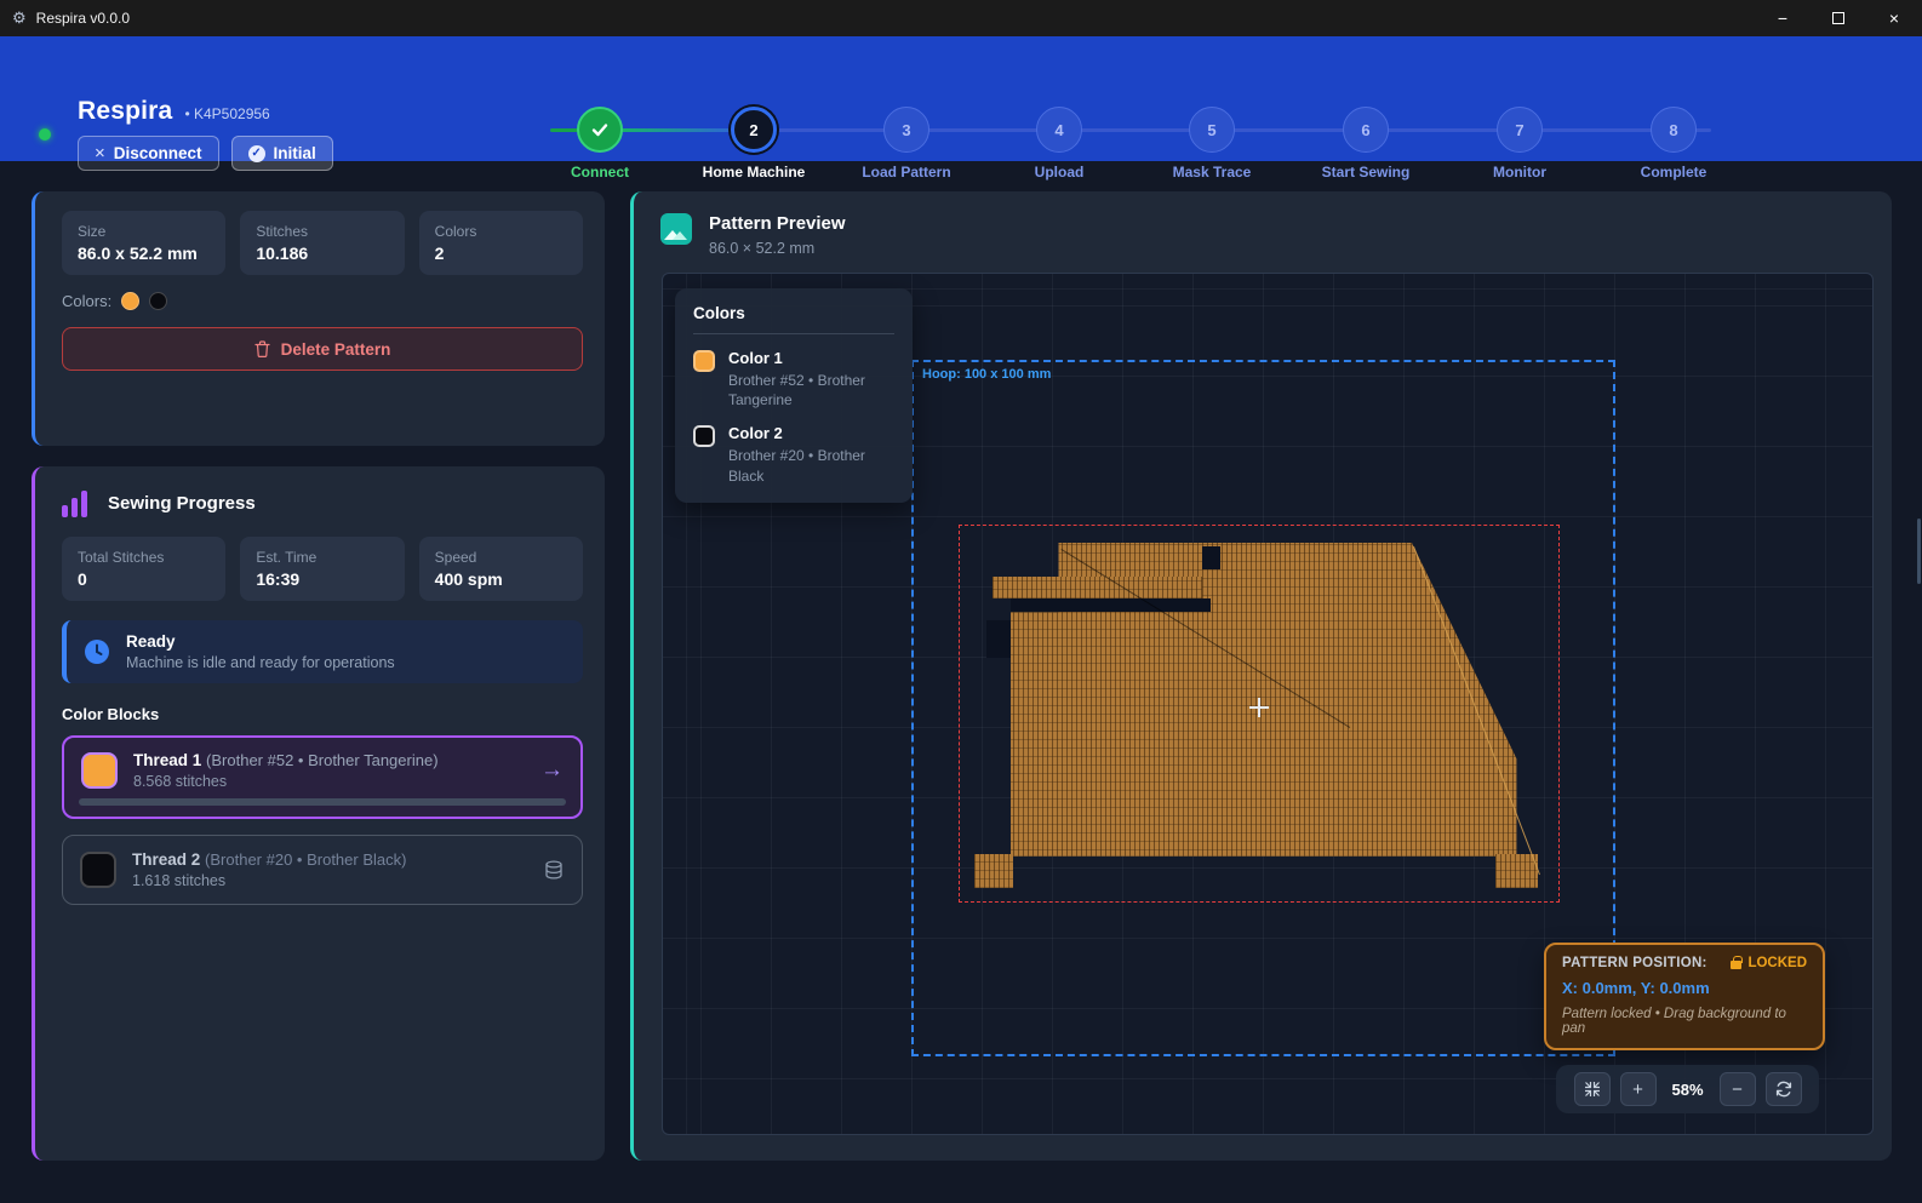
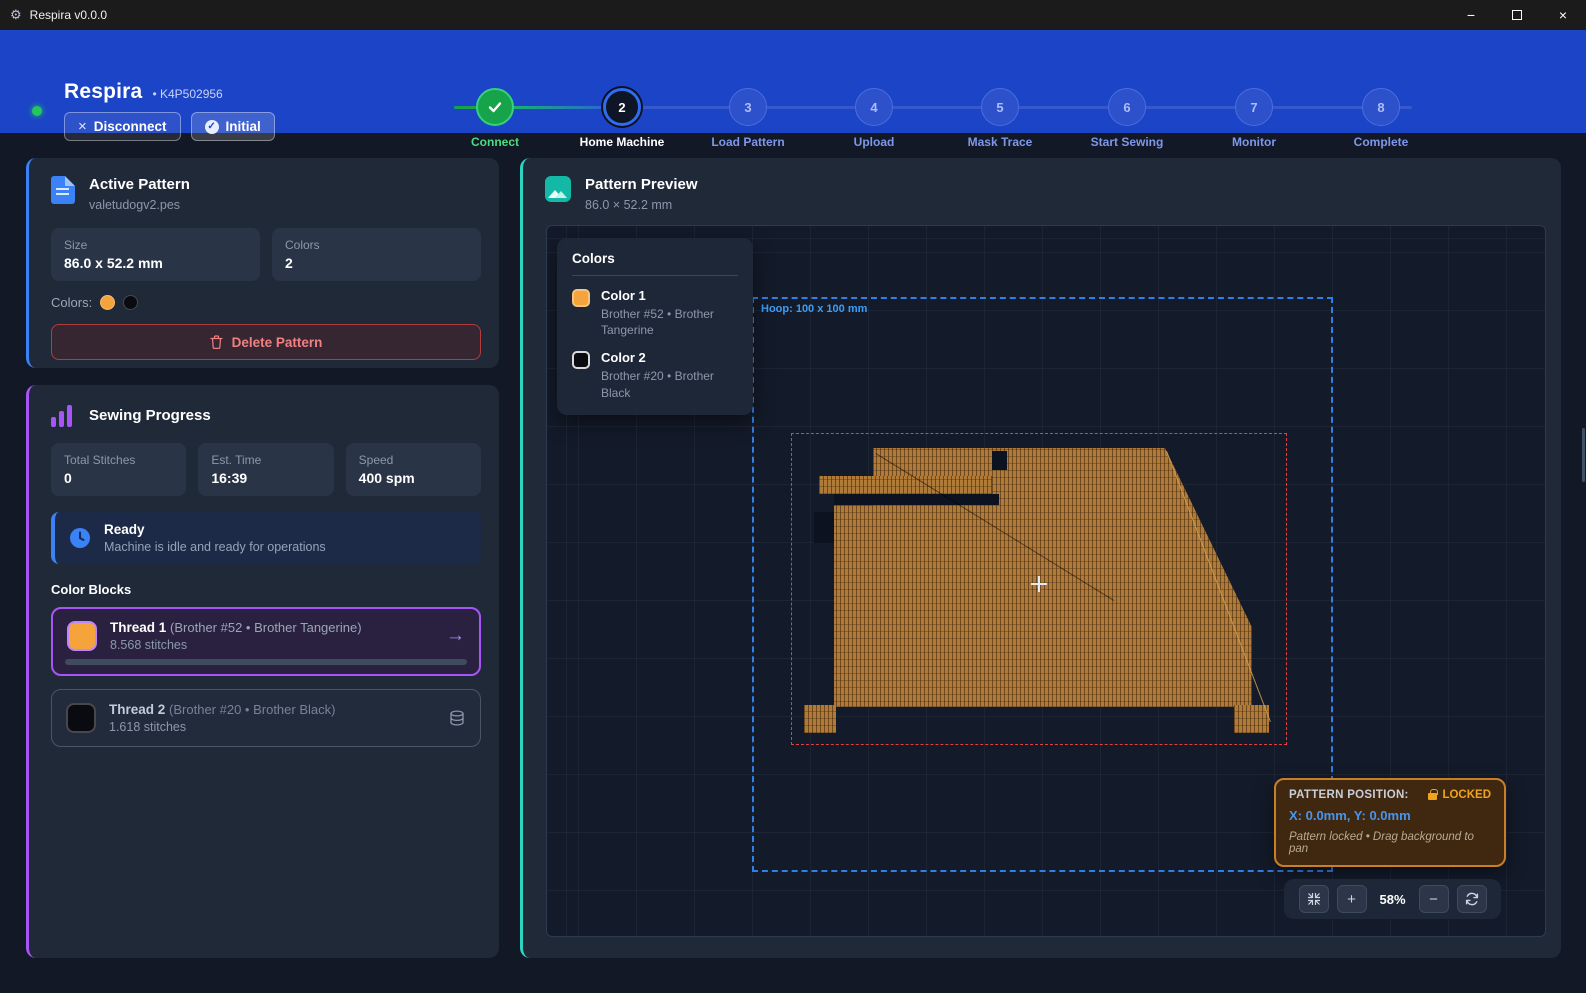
  ⚙
  Respira v0.0.0
  −
  ×
  Respira
  • K4P502956
  ×
  Disconnect
  ✓
  Initial
  Connect
  2
  Home Machine
  3
  Load Pattern
  4
  Upload
  5
  Mask Trace
  6
  Start Sewing
  7
  Monitor
  8
  Complete
+ Active Pattern
+ valetudogv2.pes
  Size
  86.0 x 52.2 mm
- Stitches
- 10.186
  Colors
  2
  Colors:
  Delete Pattern
  Sewing Progress
  Total Stitches
  0
  Est. Time
  16:39
  Speed
  400 spm
  Ready
  Machine is idle and ready for operations
  Color Blocks
  Thread 1 (Brother #52 • Brother Tangerine)
  8.568 stitches
  →
  Thread 2 (Brother #20 • Brother Black)
  1.618 stitches
  Pattern Preview
  86.0 × 52.2 mm
  Hoop: 100 x 100 mm
  Colors
  Color 1
  Brother #52 • Brother Tangerine
  Color 2
  Brother #20 • Brother Black
  PATTERN POSITION:
  LOCKED
  X: 0.0mm, Y: 0.0mm
  Pattern locked • Drag background to pan
  +
  58%
  −
